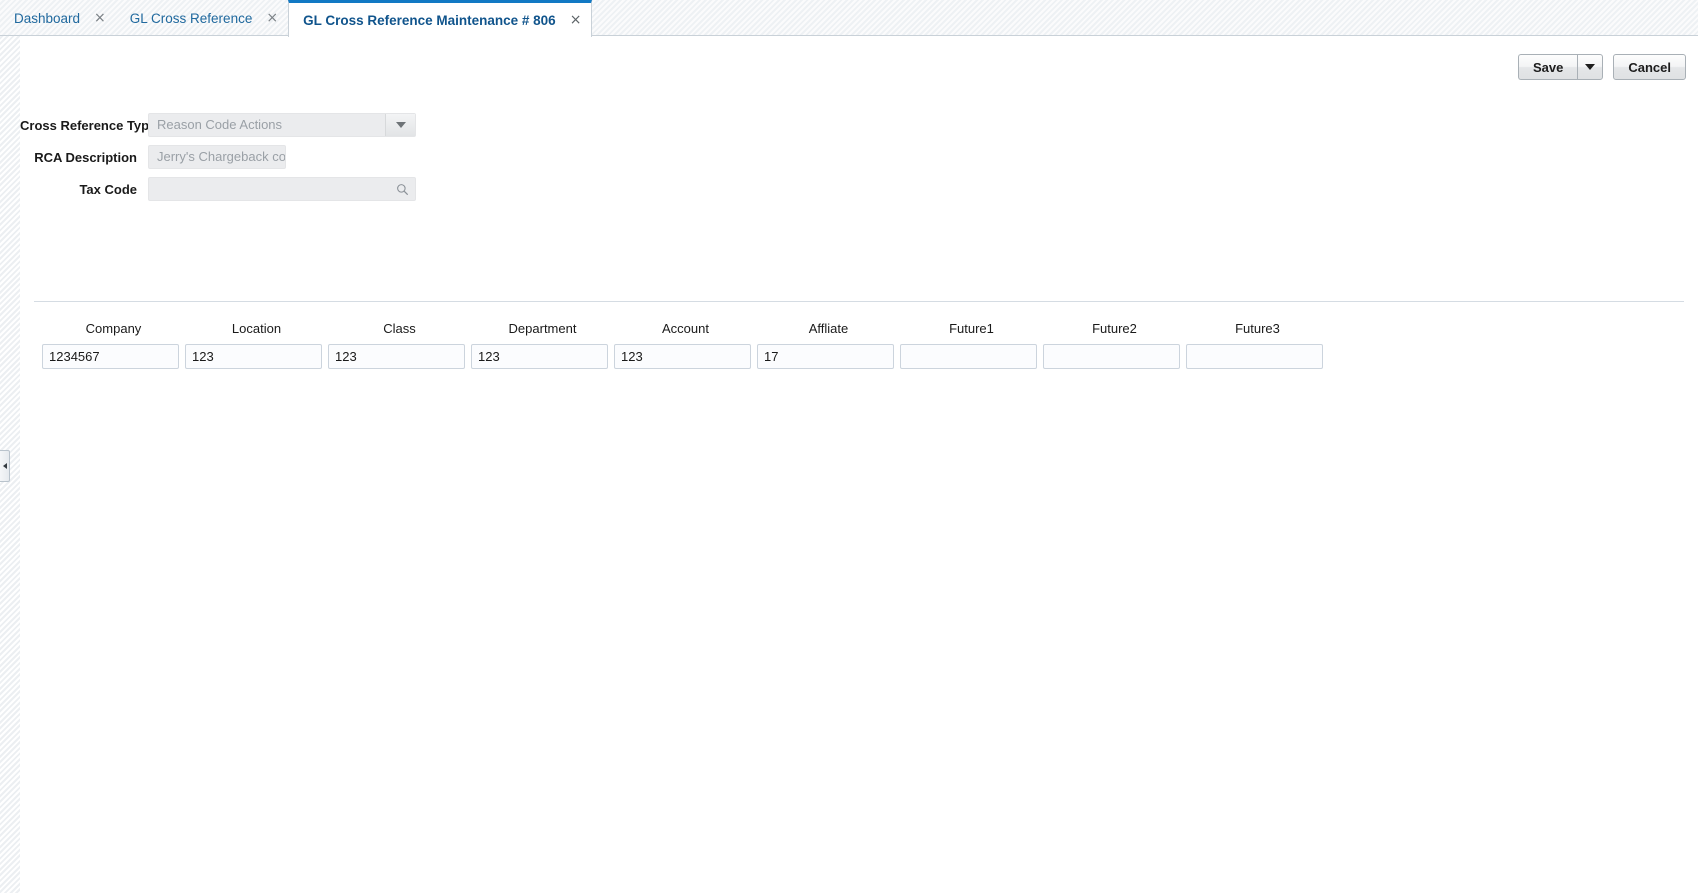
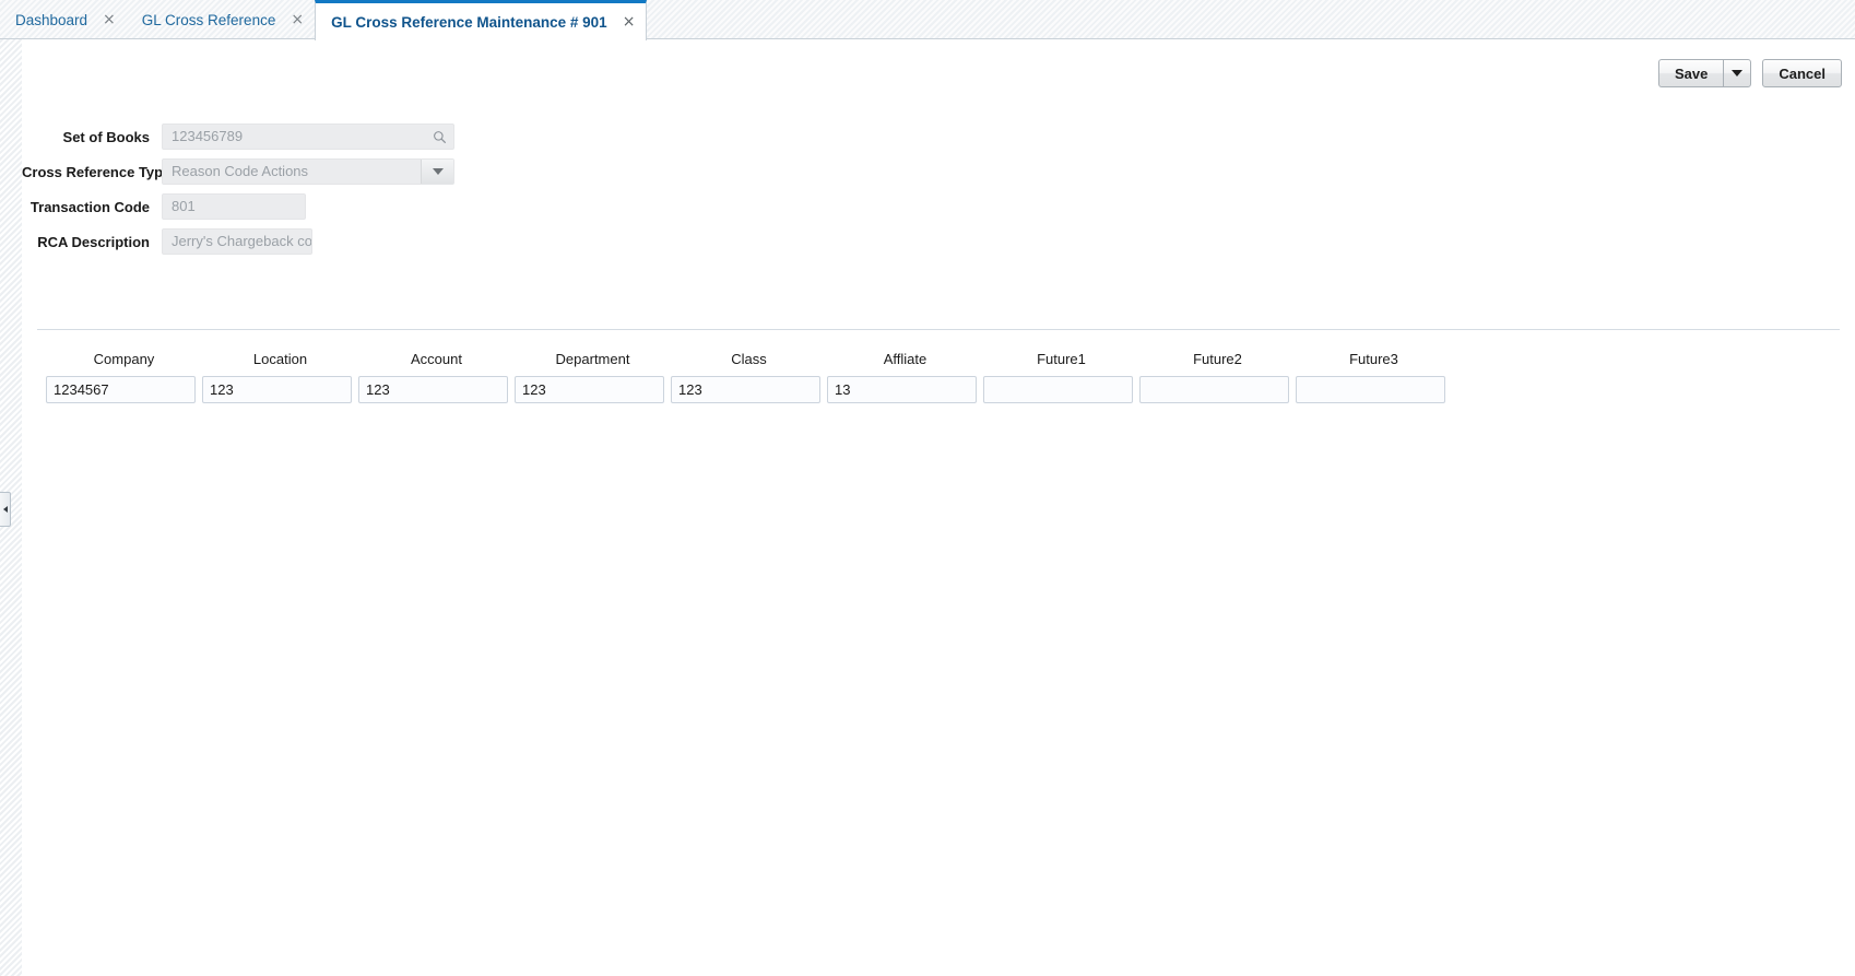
  Dashboard
  ×
  GL Cross Reference
  ×
- GL Cross Reference Maintenance # 806
+ GL Cross Reference Maintenance # 901
  ×
  Save
  Cancel
+ Set of Books
+ 123456789
  Cross Reference Typ
  Reason Code Actions
+ Transaction Code
+ 801
  RCA Description
  Jerry's Chargeback co
- Tax Code
  Company
  Location
- Class
+ Account
  Department
- Account
+ Class
  Affliate
  Future1
  Future2
  Future3
  1234567
  123
  123
  123
  123
- 17
+ 13
